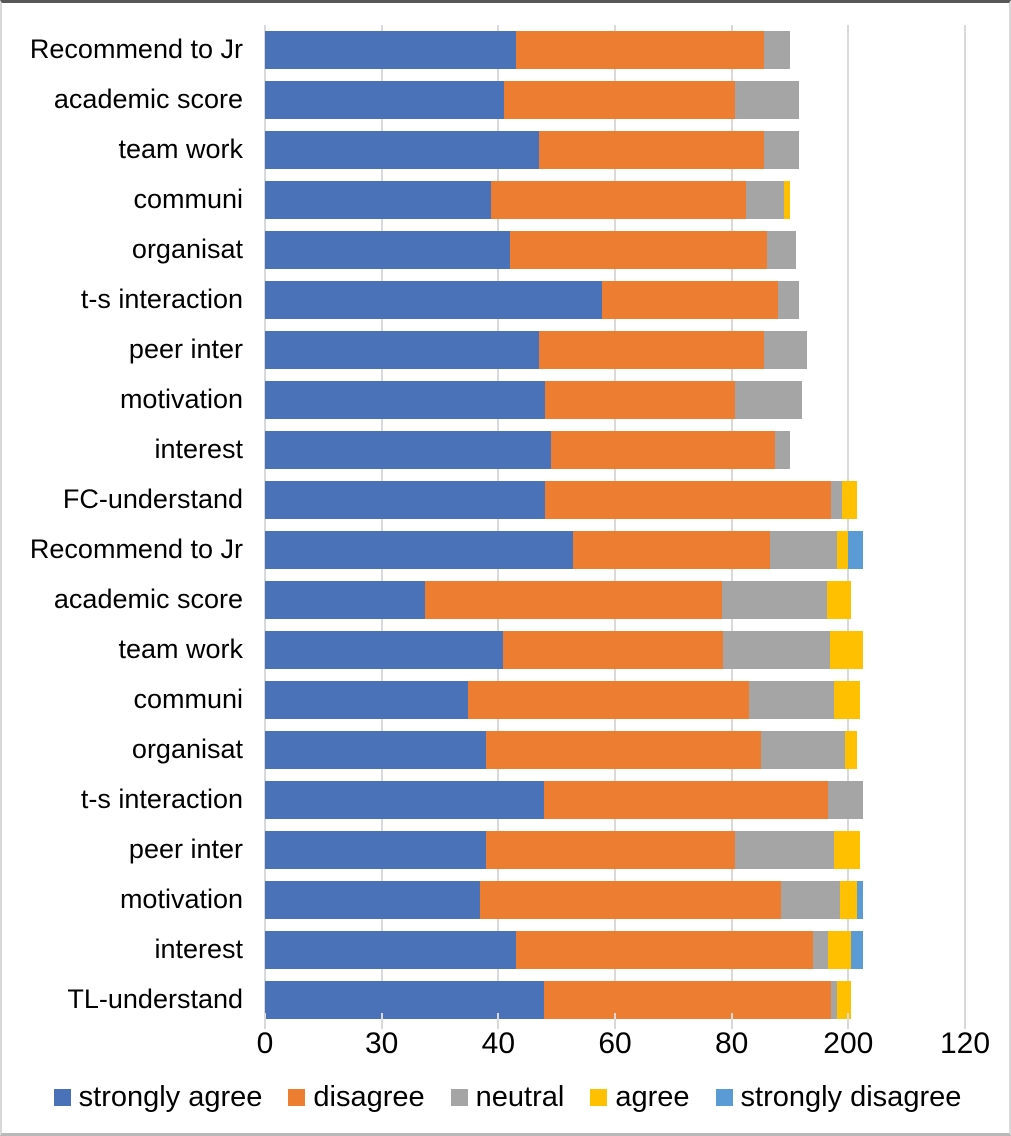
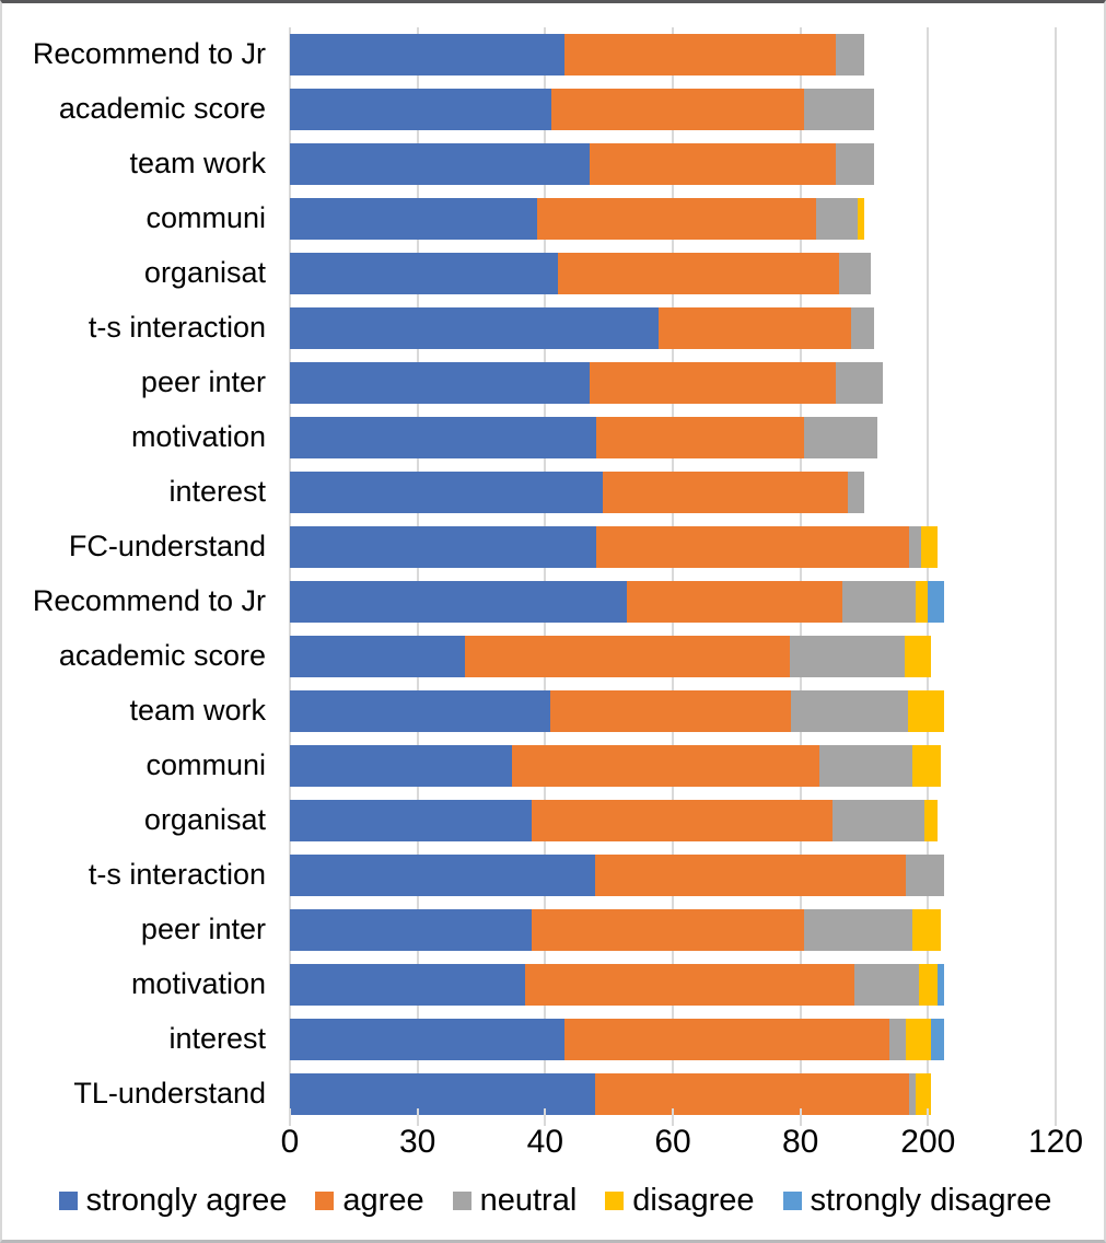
  TL-understand
  interest
  motivation
  peer inter
  t-s interaction
  organisat
  communi
  team work
  academic score
  Recommend to Jr
  FC-understand
  interest
  motivation
  peer inter
  t-s interaction
  organisat
  communi
  team work
  academic score
  Recommend to Jr
  0
  30
  40
  60
  80
  200
  120
  strongly agree
- disagree
+ agree
  neutral
- agree
+ disagree
  strongly disagree
